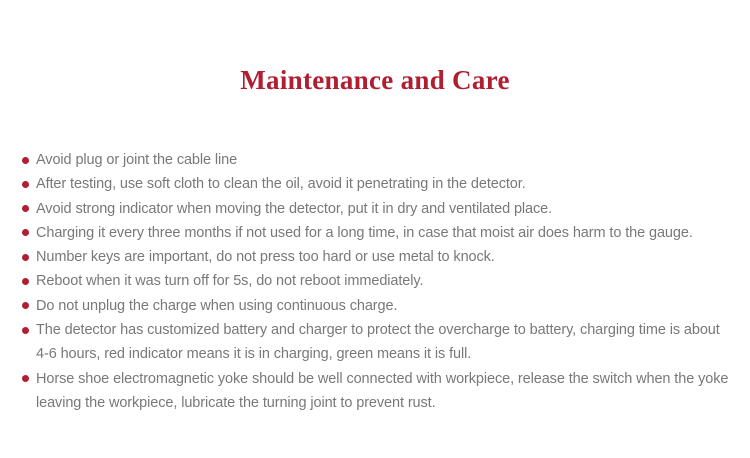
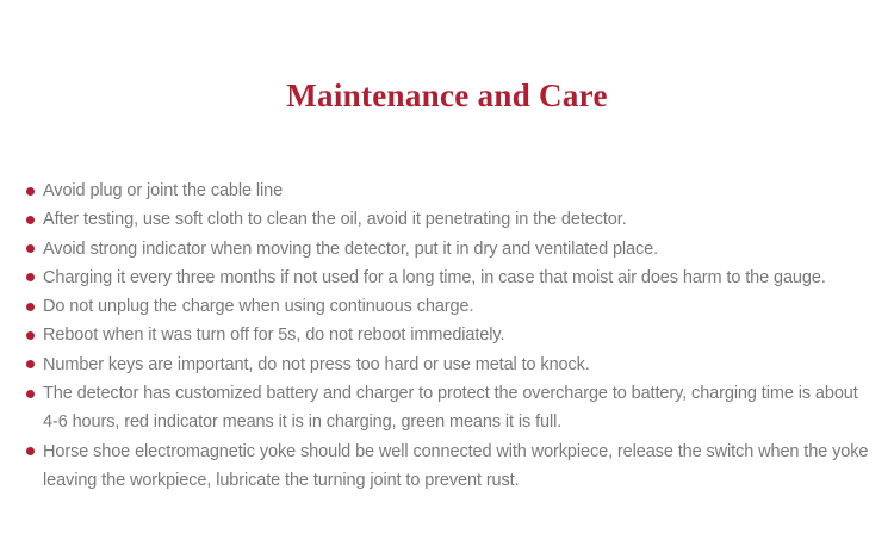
  Maintenance and Care
  Avoid plug or joint the cable line
  After testing, use soft cloth to clean the oil, avoid it penetrating in the detector.
  Avoid strong indicator when moving the detector, put it in dry and ventilated place.
  Charging it every three months if not used for a long time, in case that moist air does harm to the gauge.
- Number keys are important, do not press too hard or use metal to knock.
+ Do not unplug the charge when using continuous charge.
  Reboot when it was turn off for 5s, do not reboot immediately.
- Do not unplug the charge when using continuous charge.
+ Number keys are important, do not press too hard or use metal to knock.
  The detector has customized battery and charger to protect the overcharge to battery, charging time is about 4-6 hours, red indicator means it is in charging, green means it is full.
  Horse shoe electromagnetic yoke should be well connected with workpiece, release the switch when the yoke leaving the workpiece, lubricate the turning joint to prevent rust.
